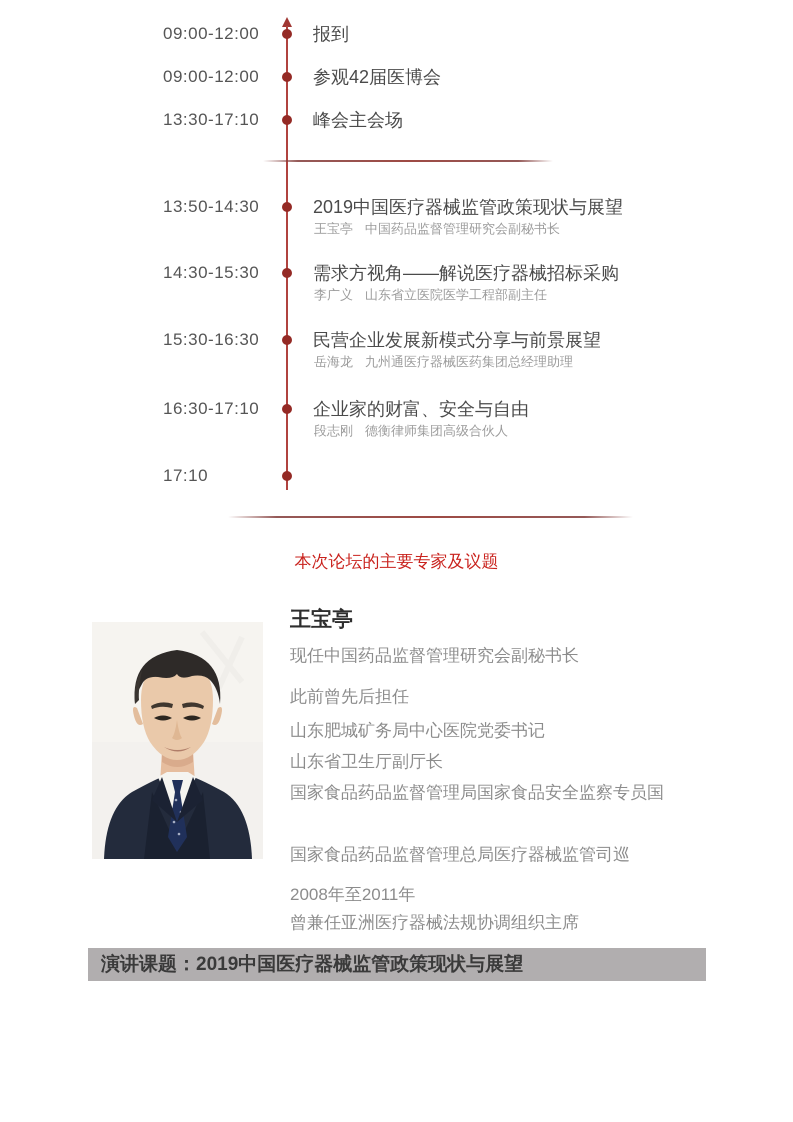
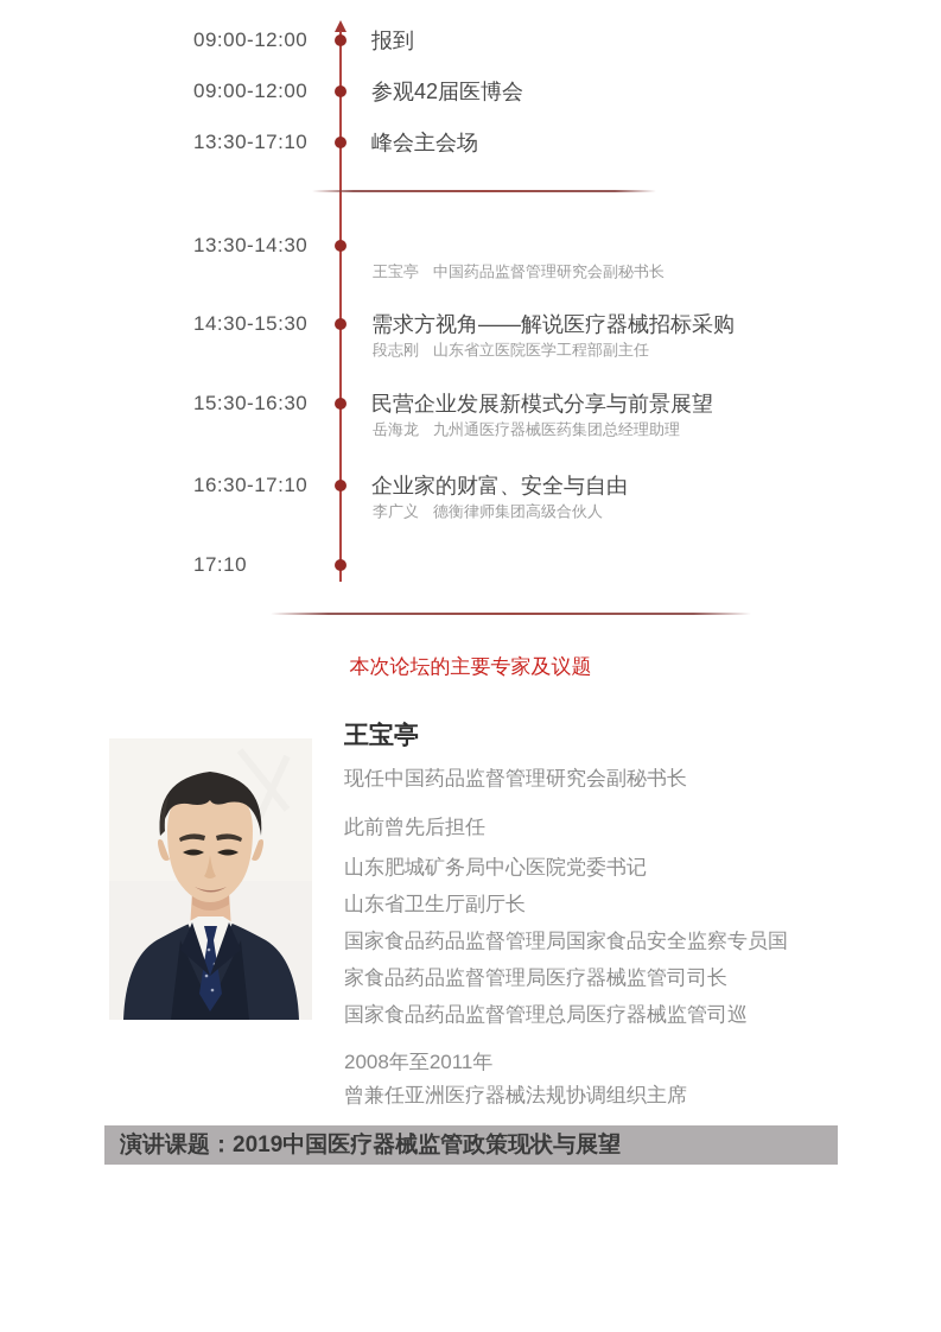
  09:00-12:00
  报到
  09:00-12:00
  参观42届医博会
  13:30-17:10
  峰会主会场
- 13:50-14:30
+ 13:30-14:30
- 2019中国医疗器械监管政策现状与展望
  王宝亭 中国药品监督管理研究会副秘书长
  14:30-15:30
  需求方视角——解说医疗器械招标采购
- 李广义 山东省立医院医学工程部副主任
+ 段志刚 山东省立医院医学工程部副主任
  15:30-16:30
  民营企业发展新模式分享与前景展望
  岳海龙 九州通医疗器械医药集团总经理助理
  16:30-17:10
  企业家的财富、安全与自由
- 段志刚 德衡律师集团高级合伙人
+ 李广义 德衡律师集团高级合伙人
  17:10
  本次论坛的主要专家及议题
  王宝亭
  现任中国药品监督管理研究会副秘书长
  此前曾先后担任
  山东肥城矿务局中心医院党委书记
  山东省卫生厅副厅长
  国家食品药品监督管理局国家食品安全监察专员国
+ 家食品药品监督管理局医疗器械监管司司长
  国家食品药品监督管理总局医疗器械监管司巡
  2008年至2011年
  曾兼任亚洲医疗器械法规协调组织主席
  演讲课题：2019中国医疗器械监管政策现状与展望
